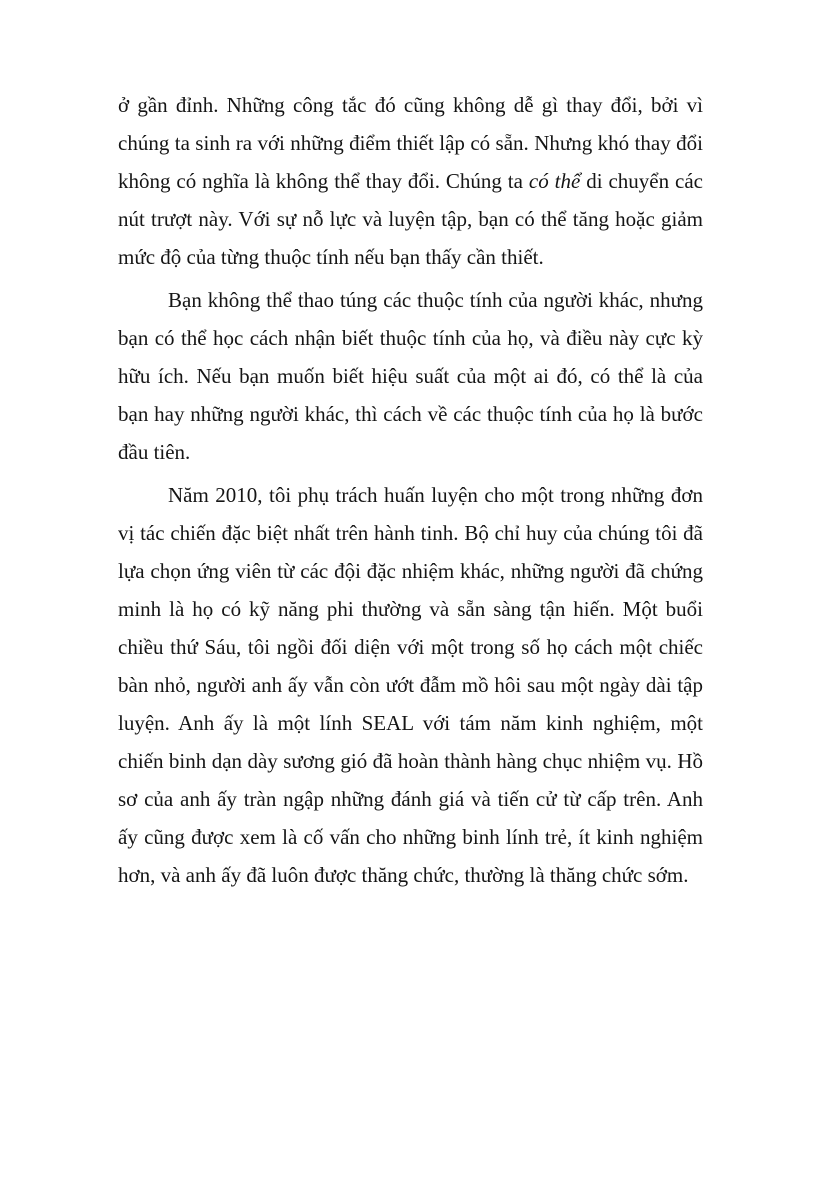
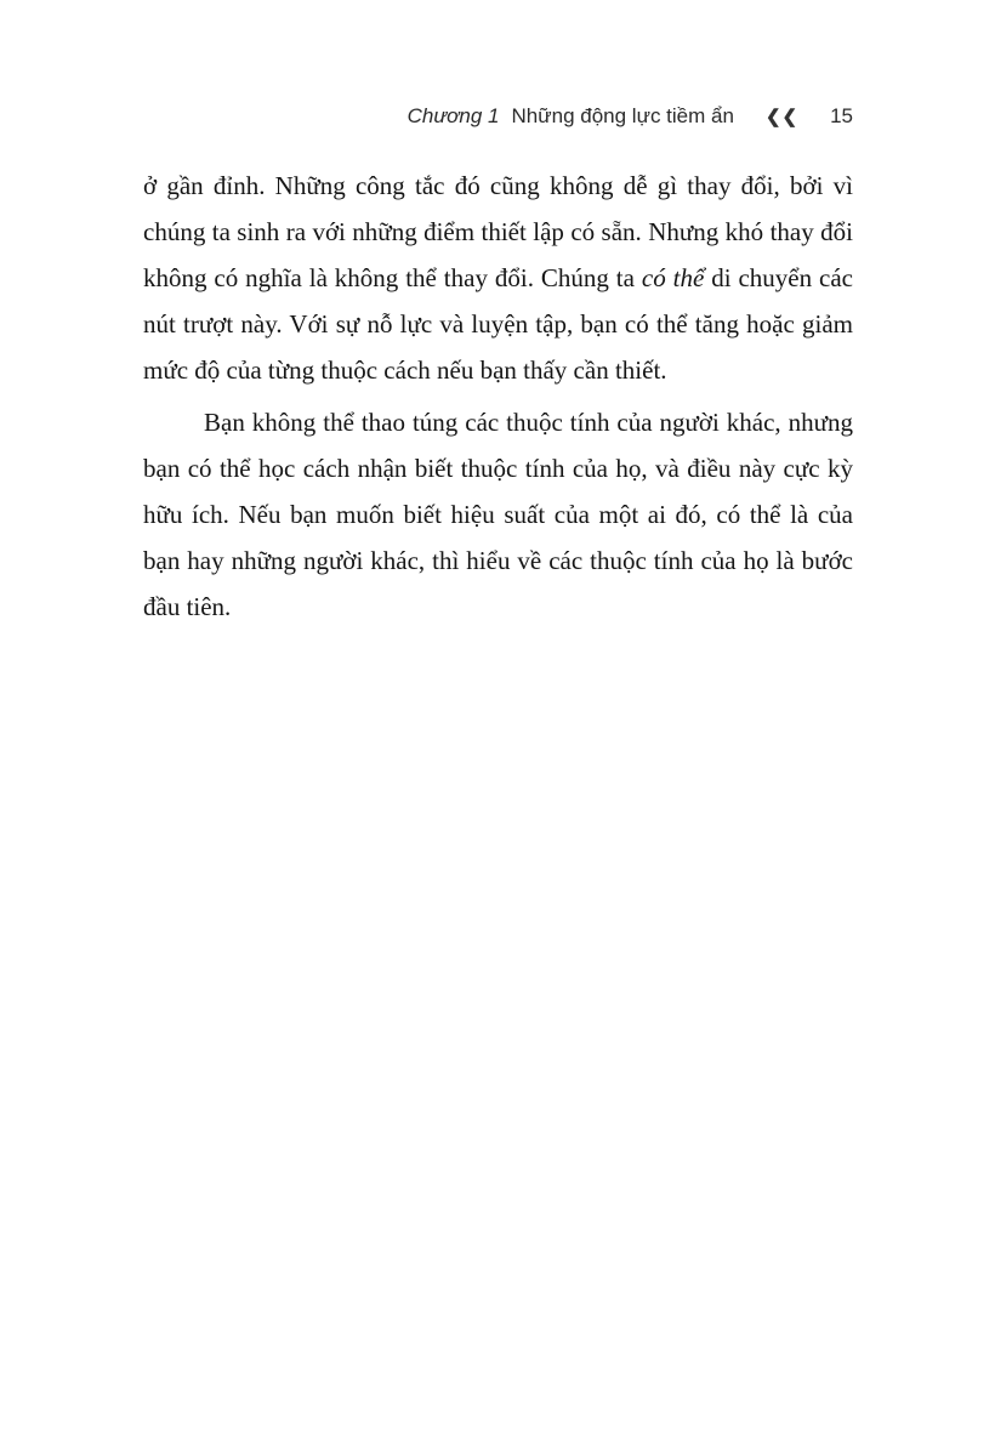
+ Chương 1
+ Những động lực tiềm ẩn
+ ❮❮
+ 15
- ở gần đỉnh. Những công tắc đó cũng không dễ gì thay đổi, bởi vì chúng ta sinh ra với những điểm thiết lập có sẵn. Nhưng khó thay đổi không có nghĩa là không thể thay đổi. Chúng ta có thể di chuyển các nút trượt này. Với sự nỗ lực và luyện tập, bạn có thể tăng hoặc giảm mức độ của từng thuộc tính nếu bạn thấy cần thiết.
+ ở gần đỉnh. Những công tắc đó cũng không dễ gì thay đổi, bởi vì chúng ta sinh ra với những điểm thiết lập có sẵn. Nhưng khó thay đổi không có nghĩa là không thể thay đổi. Chúng ta có thể di chuyển các nút trượt này. Với sự nỗ lực và luyện tập, bạn có thể tăng hoặc giảm mức độ của từng thuộc cách nếu bạn thấy cần thiết.
- Bạn không thể thao túng các thuộc tính của người khác, nhưng bạn có thể học cách nhận biết thuộc tính của họ, và điều này cực kỳ hữu ích. Nếu bạn muốn biết hiệu suất của một ai đó, có thể là của bạn hay những người khác, thì cách về các thuộc tính của họ là bước đầu tiên.
+ Bạn không thể thao túng các thuộc tính của người khác, nhưng bạn có thể học cách nhận biết thuộc tính của họ, và điều này cực kỳ hữu ích. Nếu bạn muốn biết hiệu suất của một ai đó, có thể là của bạn hay những người khác, thì hiểu về các thuộc tính của họ là bước đầu tiên.
- Năm 2010, tôi phụ trách huấn luyện cho một trong những đơn vị tác chiến đặc biệt nhất trên hành tinh. Bộ chỉ huy của chúng tôi đã lựa chọn ứng viên từ các đội đặc nhiệm khác, những người đã chứng minh là họ có kỹ năng phi thường và sẵn sàng tận hiến. Một buổi chiều thứ Sáu, tôi ngồi đối diện với một trong số họ cách một chiếc bàn nhỏ, người anh ấy vẫn còn ướt đẫm mồ hôi sau một ngày dài tập luyện. Anh ấy là một lính SEAL với tám năm kinh nghiệm, một chiến binh dạn dày sương gió đã hoàn thành hàng chục nhiệm vụ. Hồ sơ của anh ấy tràn ngập những đánh giá và tiến cử từ cấp trên. Anh ấy cũng được xem là cố vấn cho những binh lính trẻ, ít kinh nghiệm hơn, và anh ấy đã luôn được thăng chức, thường là thăng chức sớm.
